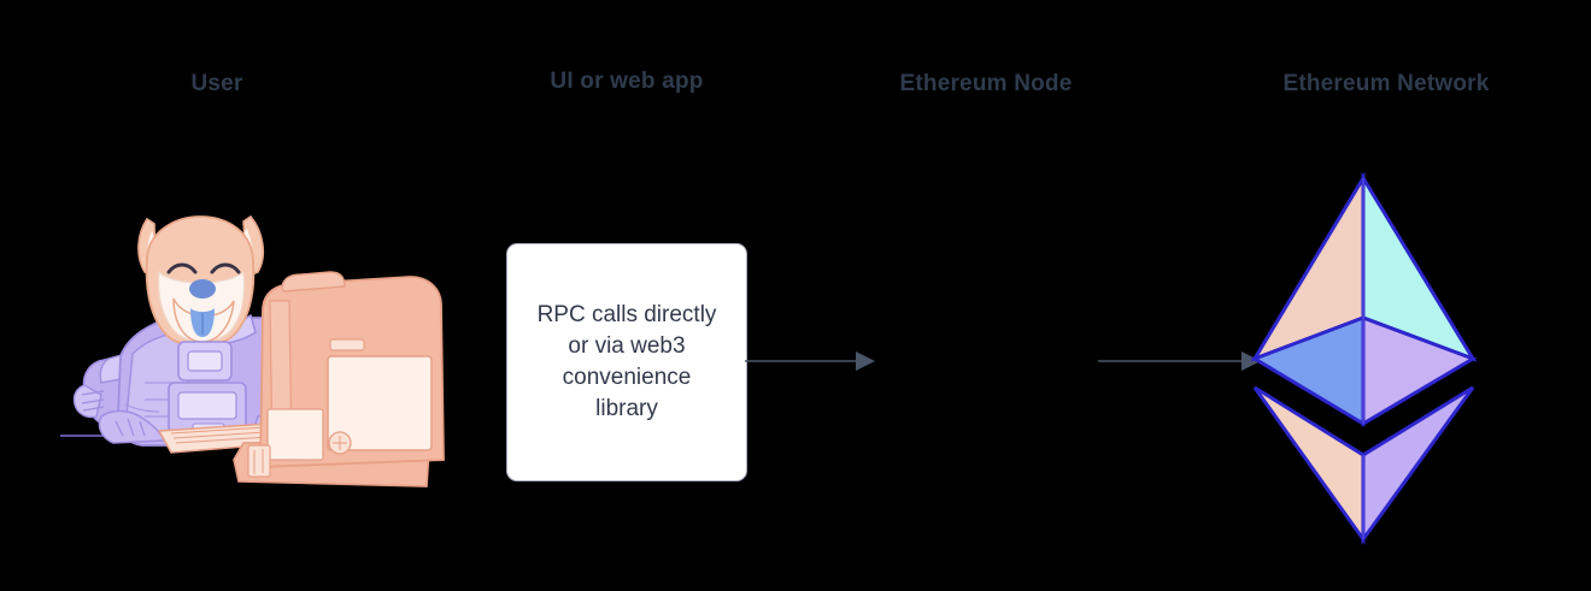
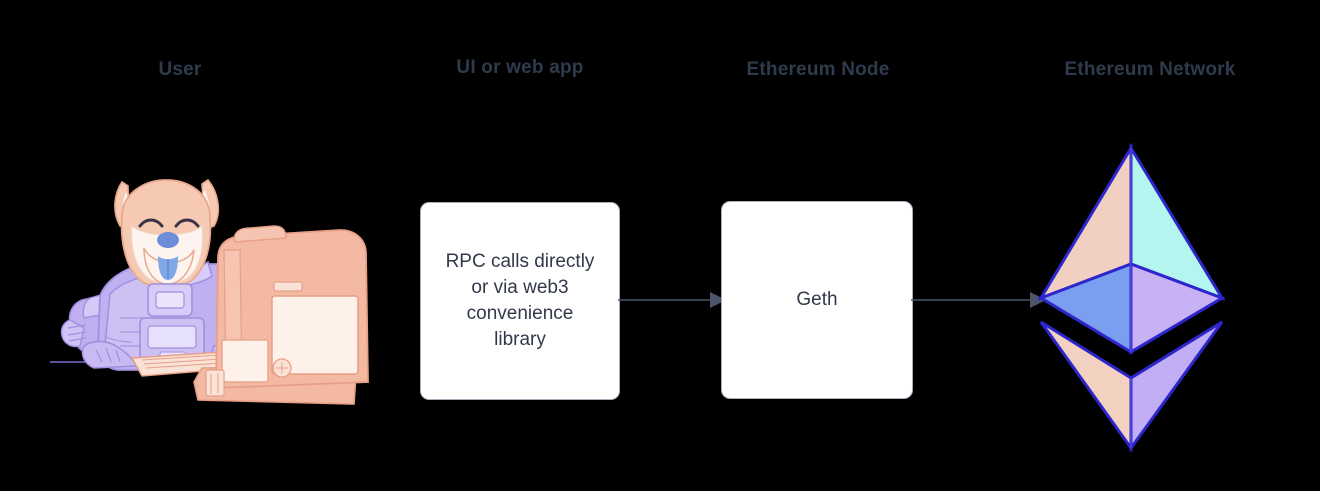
  User
  UI or web app
  Ethereum Node
  Ethereum Network
  RPC calls directly
  or via web3
  convenience
  library
+ Geth
